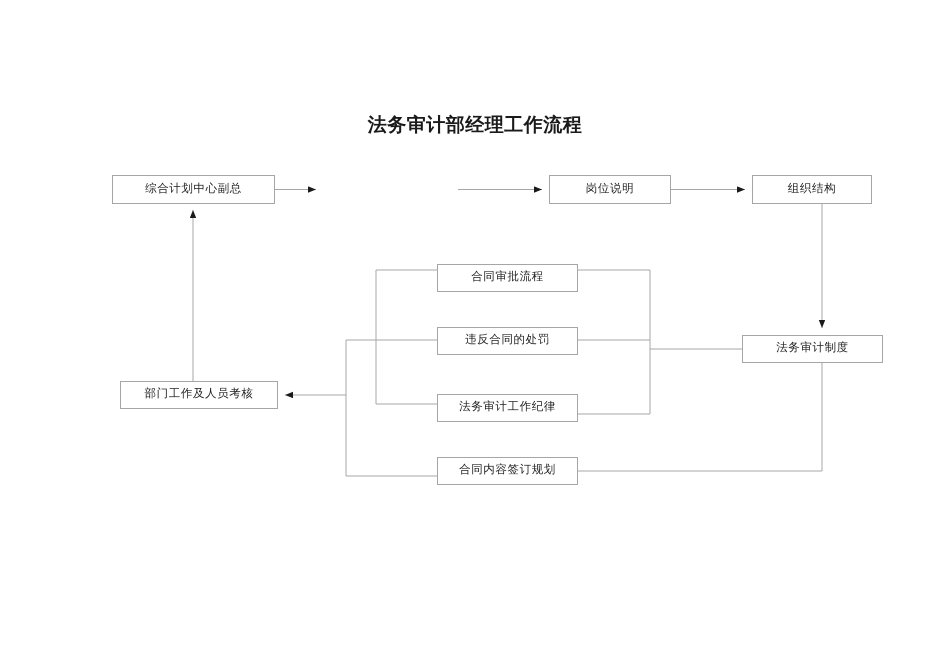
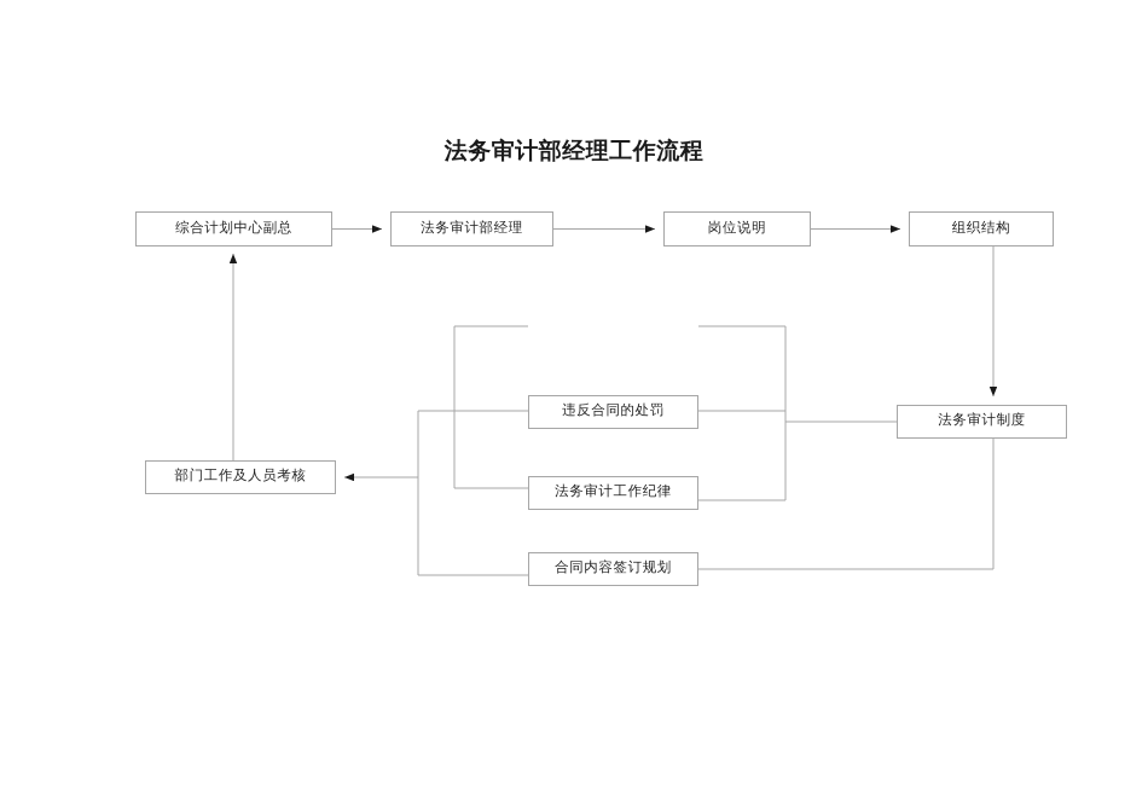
  法务审计部经理工作流程
  综合计划中心副总
+ 法务审计部经理
  岗位说明
  组织结构
- 合同审批流程
  违反合同的处罚
  法务审计工作纪律
  合同内容签订规划
  法务审计制度
  部门工作及人员考核
